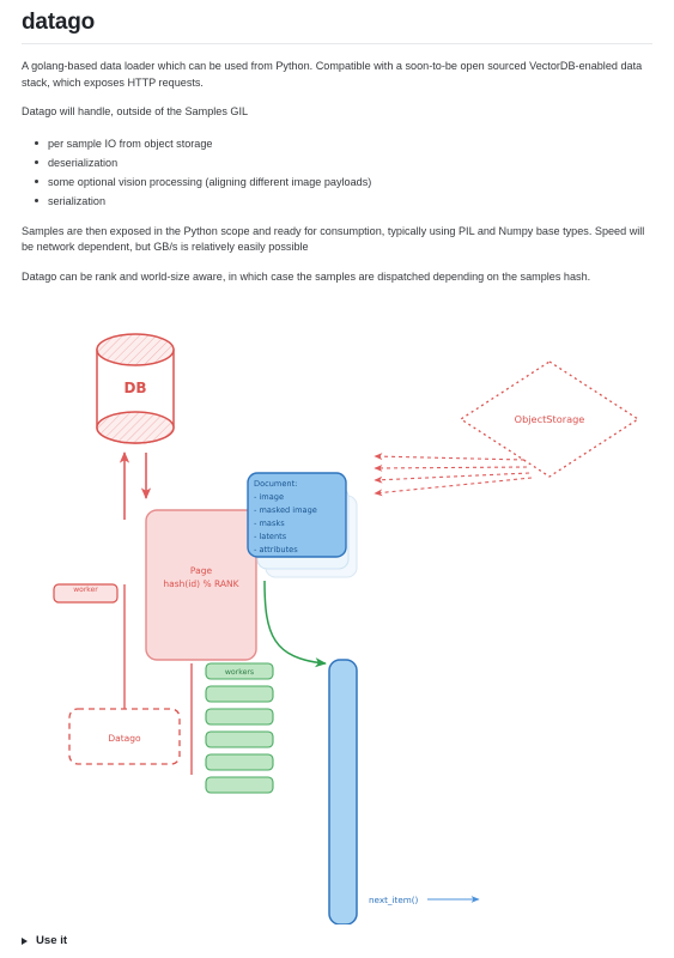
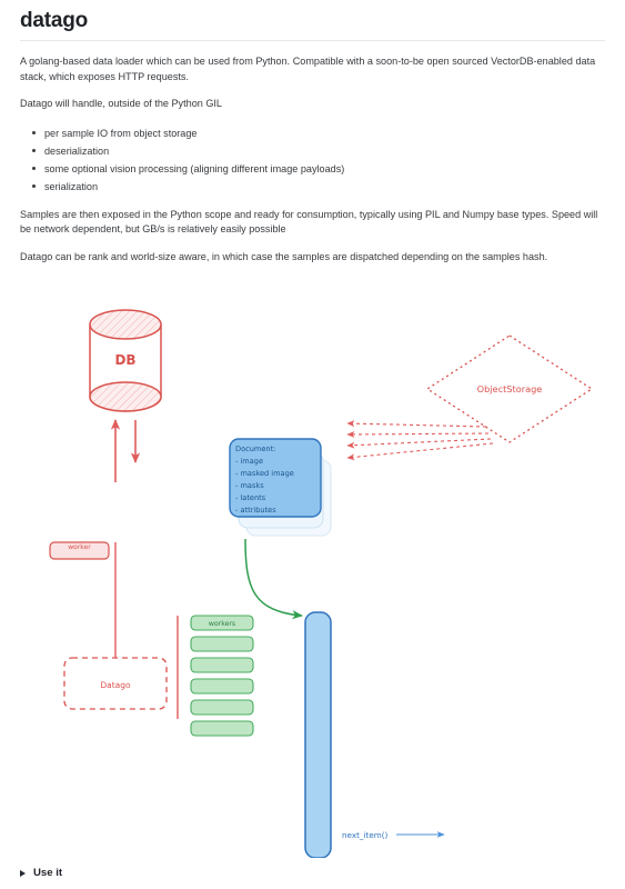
  datago
  A golang-based data loader which can be used from Python. Compatible with a soon-to-be open sourced VectorDB-enabled data stack, which exposes HTTP requests.
- Datago will handle, outside of the Samples GIL
+ Datago will handle, outside of the Python GIL
  per sample IO from object storage
  deserialization
  some optional vision processing (aligning different image payloads)
  serialization
  Samples are then exposed in the Python scope and ready for consumption, typically using PIL and Numpy base types. Speed will be network dependent, but GB/s is relatively easily possible
  Datago can be rank and world-size aware, in which case the samples are dispatched depending on the samples hash.
  DB
- Page
- hash(id) % RANK
  Datago
  ObjectStorage
  Document:
  - image
  - masked image
  - masks
  - latents
  - attributes
  next_item()
  Use it
